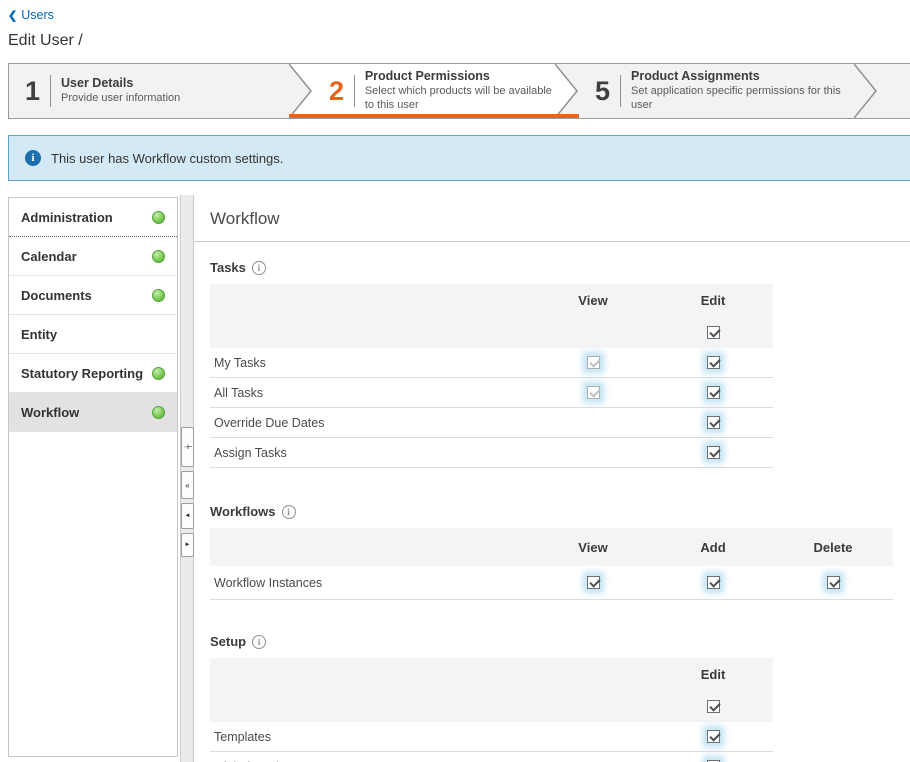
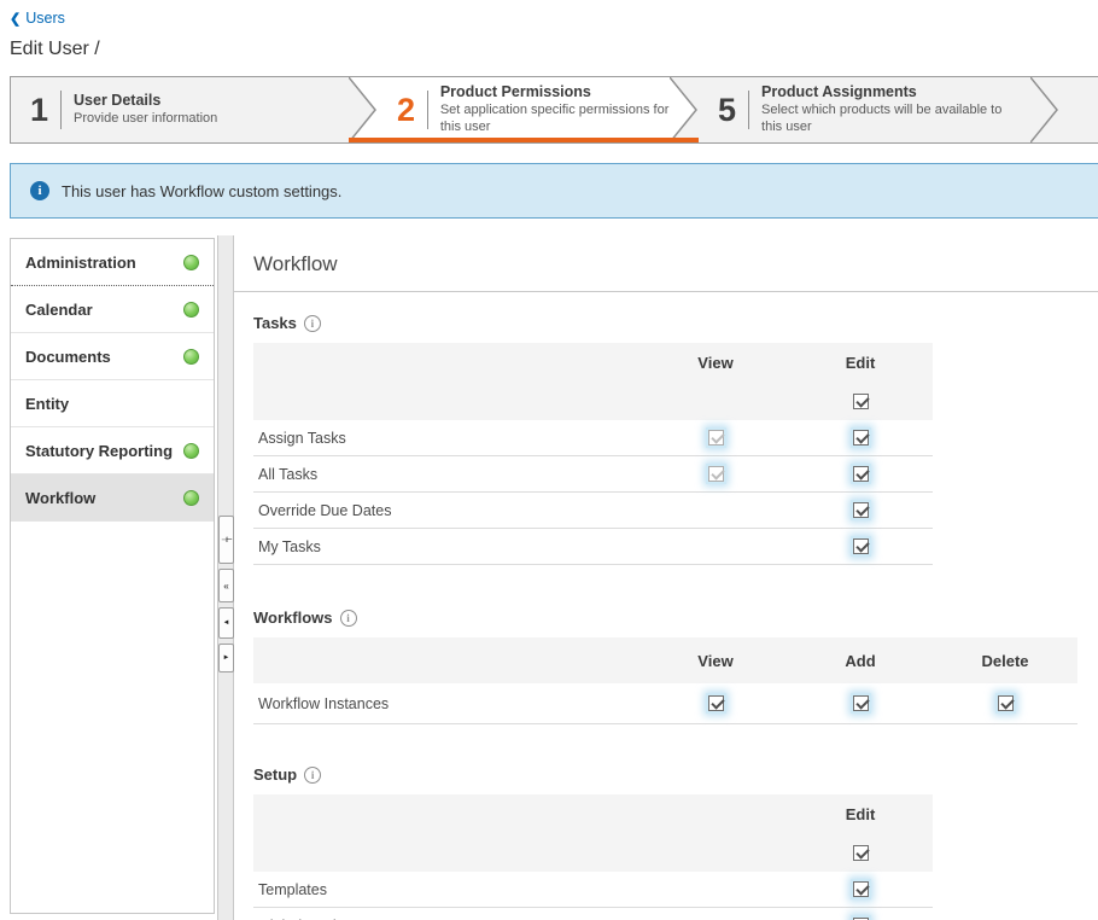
  ❮ Users
  Edit User /
  1
  User Details
  Provide user information
  2
  Product Permissions
- Select which products will be available to this user
+ Set application specific permissions for this user
  5
  Product Assignments
- Set application specific permissions for this user
+ Select which products will be available to this user
  i
  This user has Workflow custom settings.
  Administration
  Calendar
  Documents
  Entity
  Statutory Reporting
  Workflow
  «
  Workflow
  Tasks
  i
  View
  Edit
- My Tasks
+ Assign Tasks
  All Tasks
  Override Due Dates
- Assign Tasks
+ My Tasks
  Workflows
  i
  View
  Add
  Delete
  Workflow Instances
  Setup
  i
  Edit
  Templates
